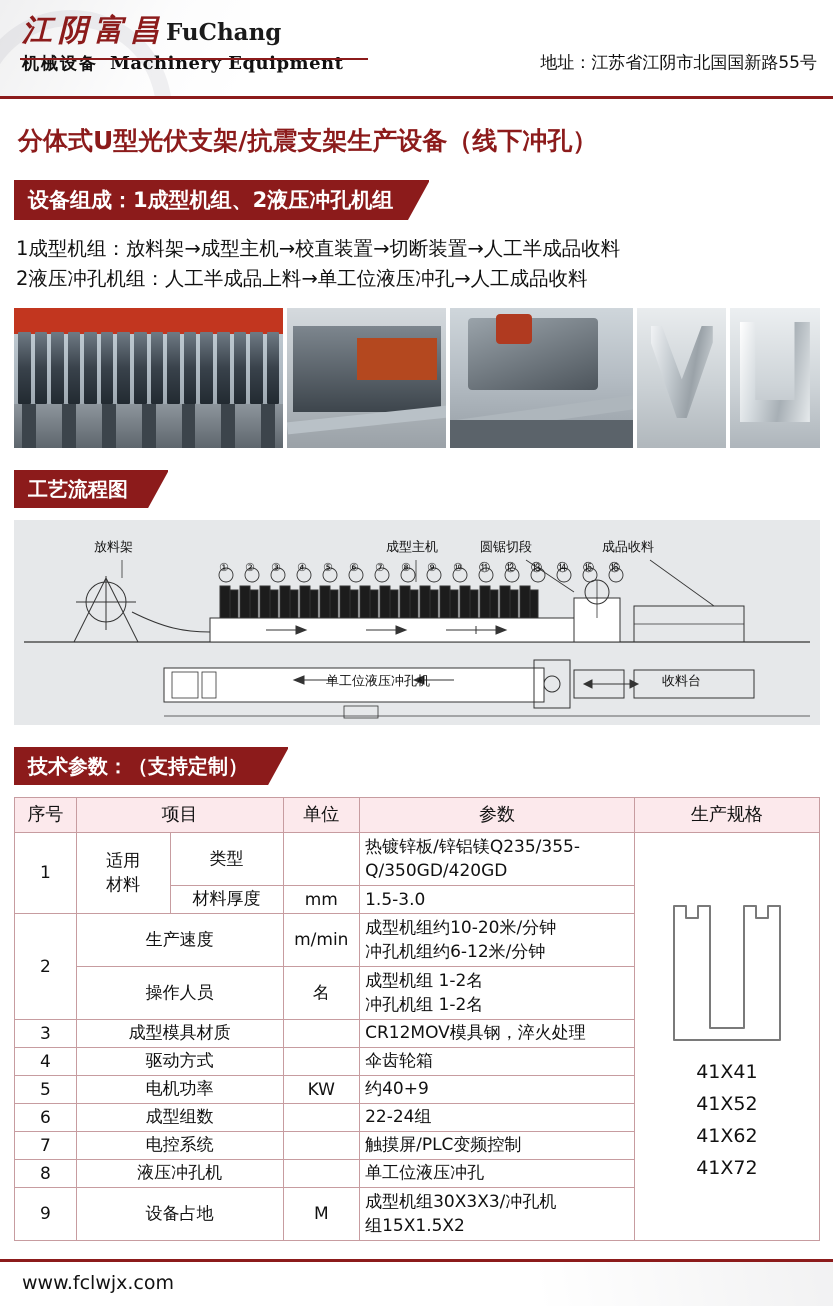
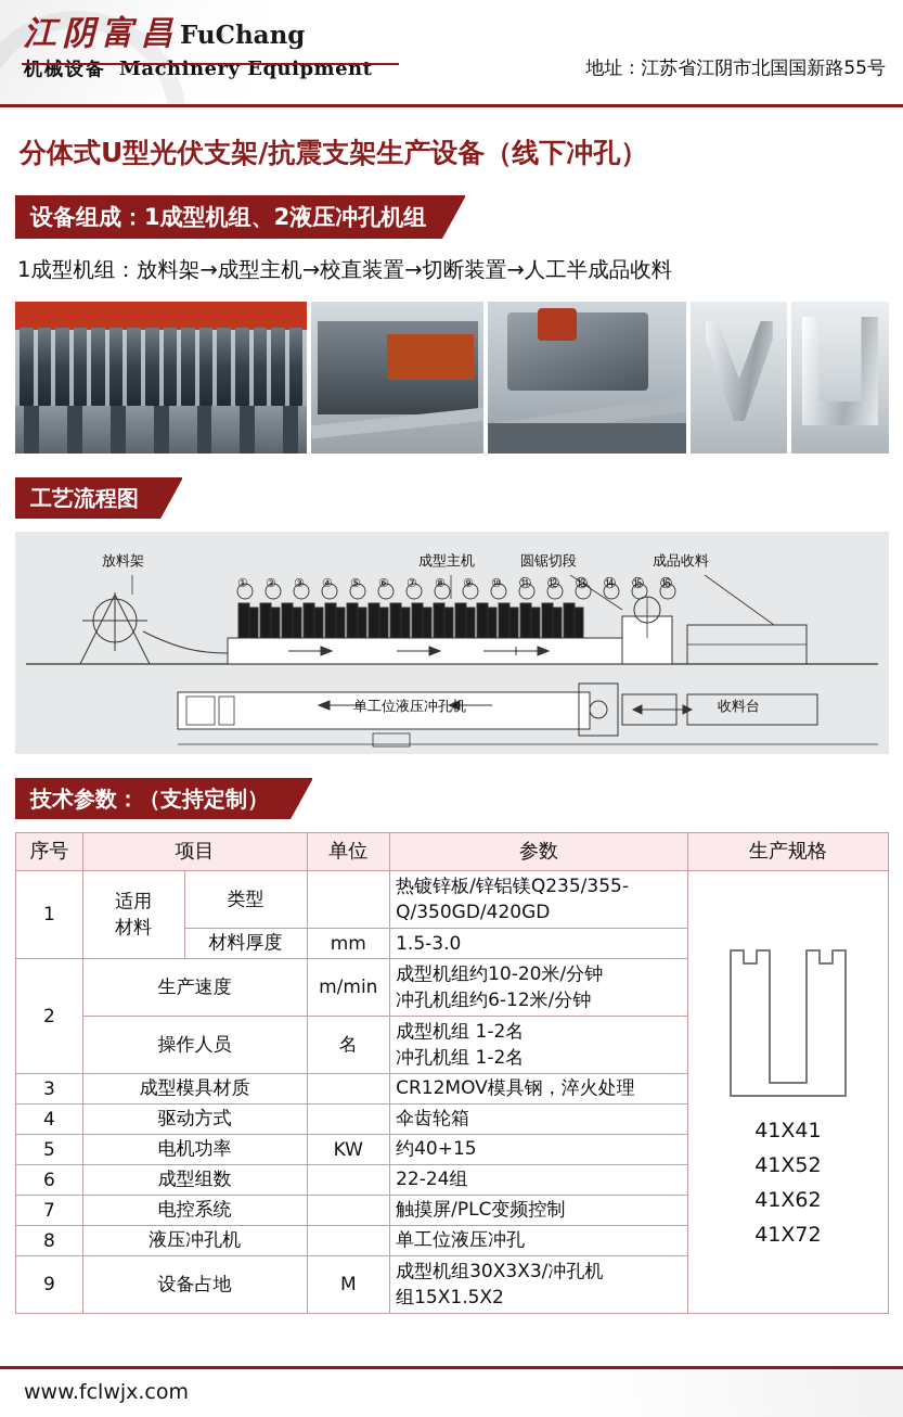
  江阴富昌FuChang
  机械设备
  Machinery Equipment
  地址：江苏省江阴市北国国新路55号
  分体式U型光伏支架/抗震支架生产设备（线下冲孔）
  设备组成：1成型机组、2液压冲孔机组
  1成型机组：放料架→成型主机→校直装置→切断装置→人工半成品收料
- 2液压冲孔机组：人工半成品上料→单工位液压冲孔→人工成品收料
  工艺流程图
  放料架
  成型主机
  圆锯切段
  成品收料
  单工位液压冲孔机
  收料台
  ①
  ②
  ③
  ④
  ⑤
  ⑥
  ⑦
  ⑧
  ⑨
  ⑩
  ⑪
  ⑫
  ⑬
  ⑭
  ⑮
  ⑯
  技术参数：（支持定制）
  序号	项目	单位	参数	生产规格
  1	适用材料	类型		热镀锌板/锌铝镁Q235/355-Q/350GD/420GD	41X41 41X52 41X62 41X72
  材料厚度	mm	1.5-3.0
  2	生产速度	m/min	成型机组约10-20米/分钟冲孔机组约6-12米/分钟
  操作人员	名	成型机组 1-2名冲孔机组 1-2名
  3	成型模具材质		CR12MOV模具钢，淬火处理
  4	驱动方式		伞齿轮箱
- 5	电机功率	KW	约40+9
+ 5	电机功率	KW	约40+15
  6	成型组数		22-24组
  7	电控系统		触摸屏/PLC变频控制
  8	液压冲孔机		单工位液压冲孔
  9	设备占地	M	成型机组30X3X3/冲孔机组15X1.5X2
  www.fclwjx.com
